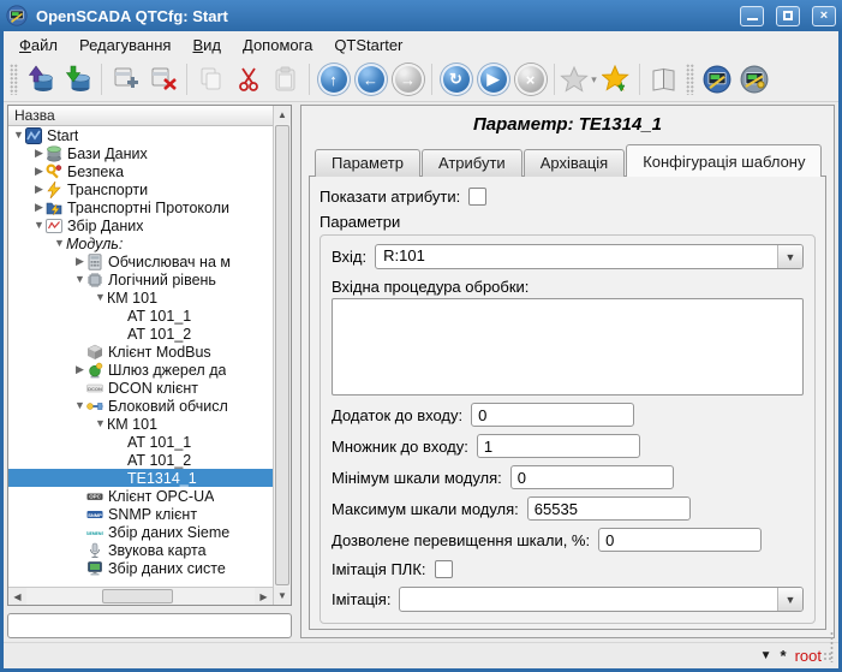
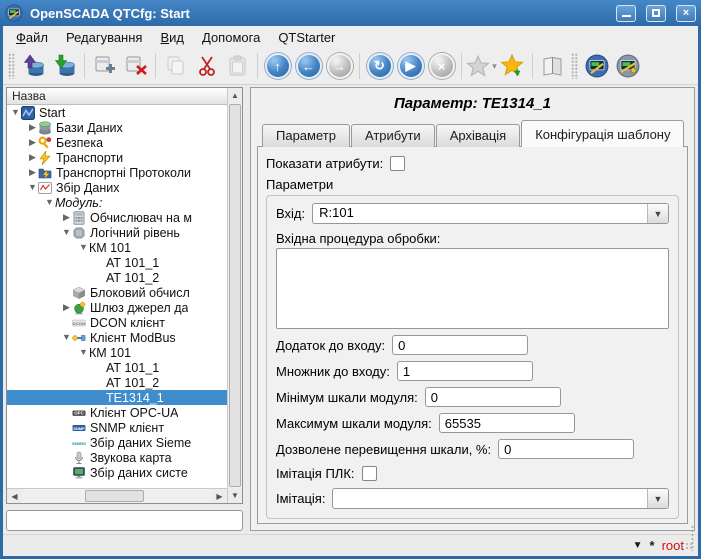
  OpenSCADA QTCfg: Start
  ×
  Файл
  Редагування
  Вид
  Допомога
  QTStarter
  ↑
  ←
  →
  ↻
  ▶
  ×
  ▾
  Назва
  ▼
  Start
  ▶
  Бази Даних
  ▶
  Безпека
  ▶
  Транспорти
  ▶
  Транспортні Протоколи
  ▼
  Збір Даних
  ▼
  Модуль:
  ▶
  Обчислювач на м
  ▼
  Логічний рівень
  ▼
  КМ 101
  АТ 101_1
  АТ 101_2
- Клієнт ModBus
+ Блоковий обчисл
  ▶
  Шлюз джерел да
  DCON клієнт
  ▼
- Блоковий обчисл
+ Клієнт ModBus
  ▼
  КМ 101
  АТ 101_1
  АТ 101_2
  TE1314_1
  Клієнт OPC-UA
  SNMP клієнт
  Збір даних Sieme
  Звукова карта
  Збір даних систе
  ◀
  ▶
  ▲
  ▼
  Параметр: TE1314_1
  Параметр
  Атрибути
  Архівація
  Конфігурація шаблону
  Показати атрибути:
  Параметри
  Вхід:
  R:101
  ▼
  Вхідна процедура обробки:
  Додаток до входу:
  0
  Множник до входу:
  1
  Мінімум шкали модуля:
  0
  Максимум шкали модуля:
  65535
  Дозволене перевищення шкали, %:
  0
  Імітація ПЛК:
  Імітація:
  ▼
  ▼
  *
  root
